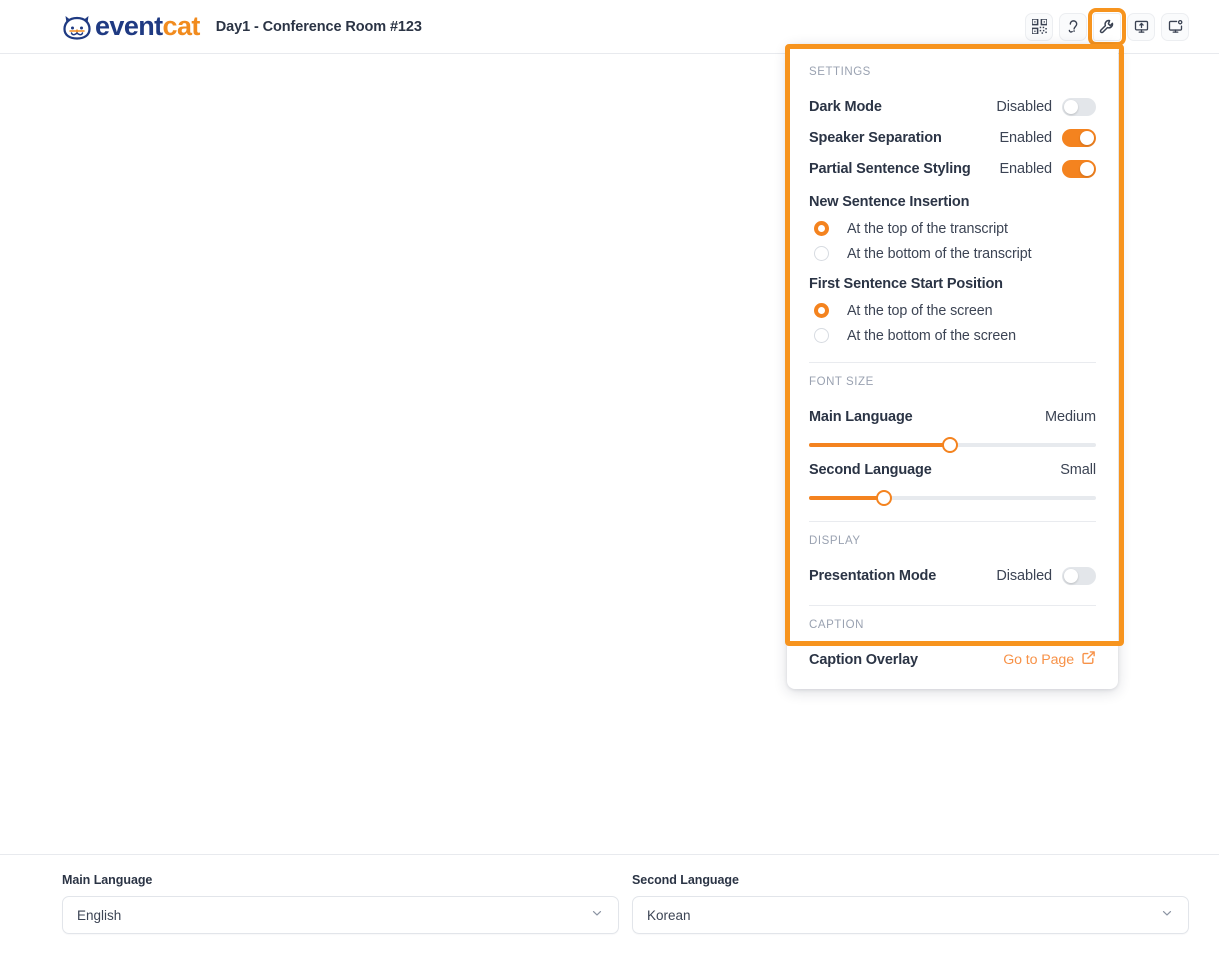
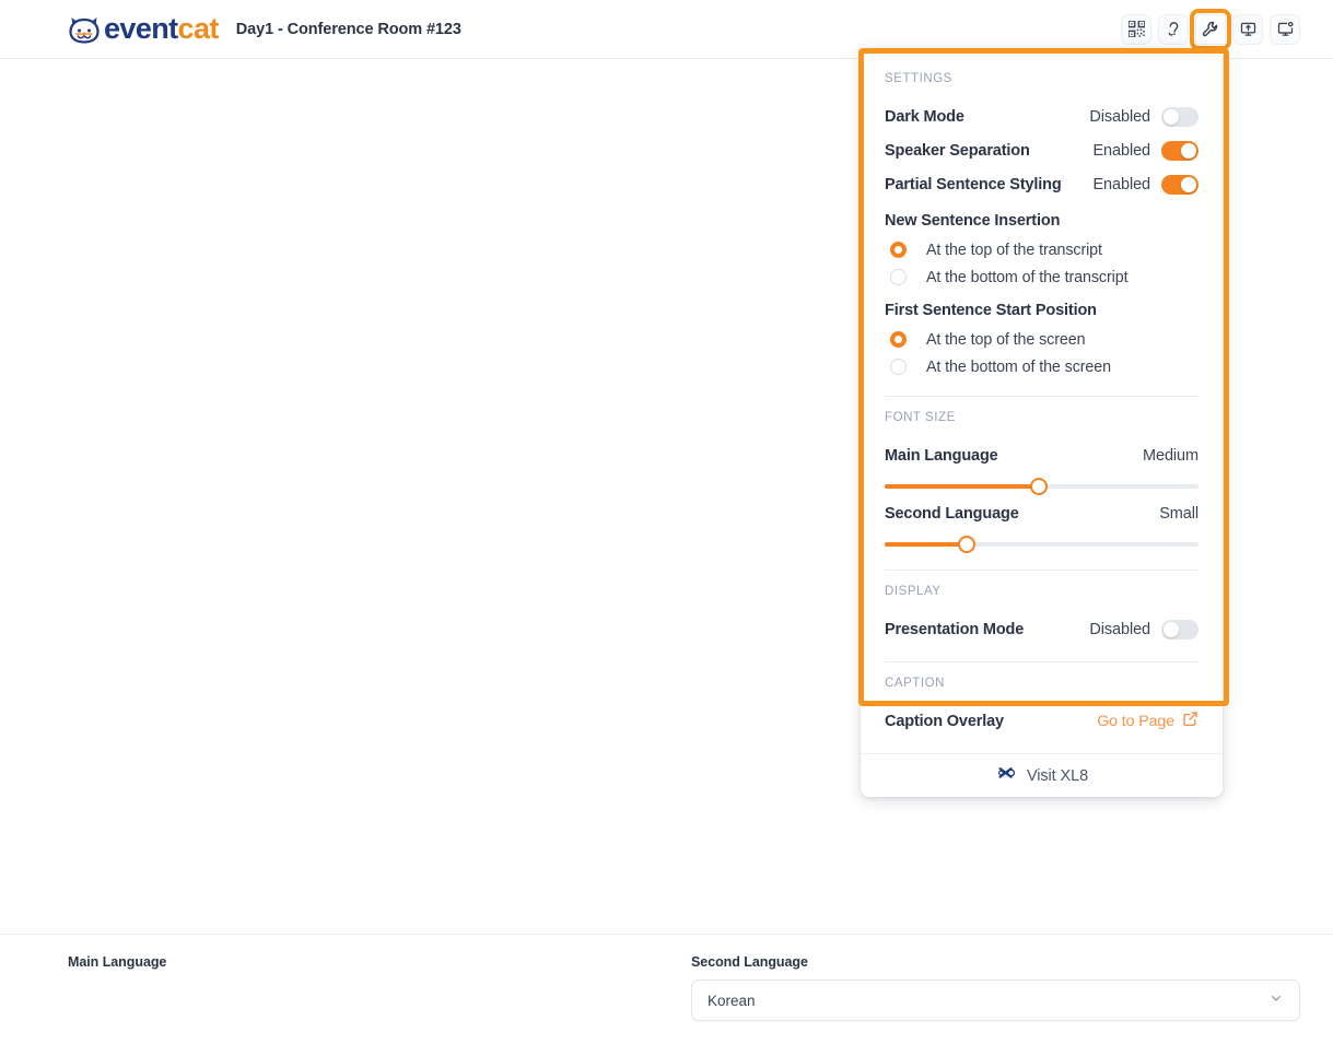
  eventcat
  Day1 - Conference Room #123
  SETTINGS
  Dark Mode
  Disabled
  Speaker Separation
  Enabled
  Partial Sentence Styling
  Enabled
  New Sentence Insertion
  At the top of the transcript
  At the bottom of the transcript
  First Sentence Start Position
  At the top of the screen
  At the bottom of the screen
  FONT SIZE
  Main Language
  Medium
  Second Language
  Small
  DISPLAY
  Presentation Mode
  Disabled
  CAPTION
  Caption Overlay
  Go to Page
+ Visit XL8
  Main Language
- English
  Second Language
  Korean
